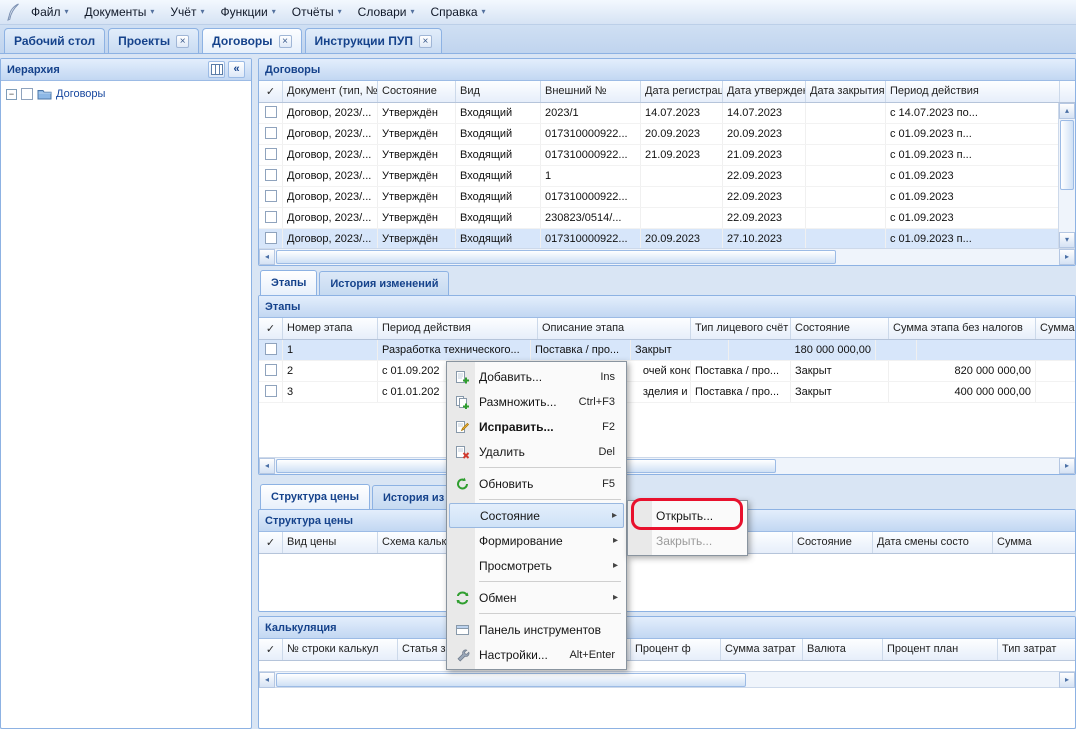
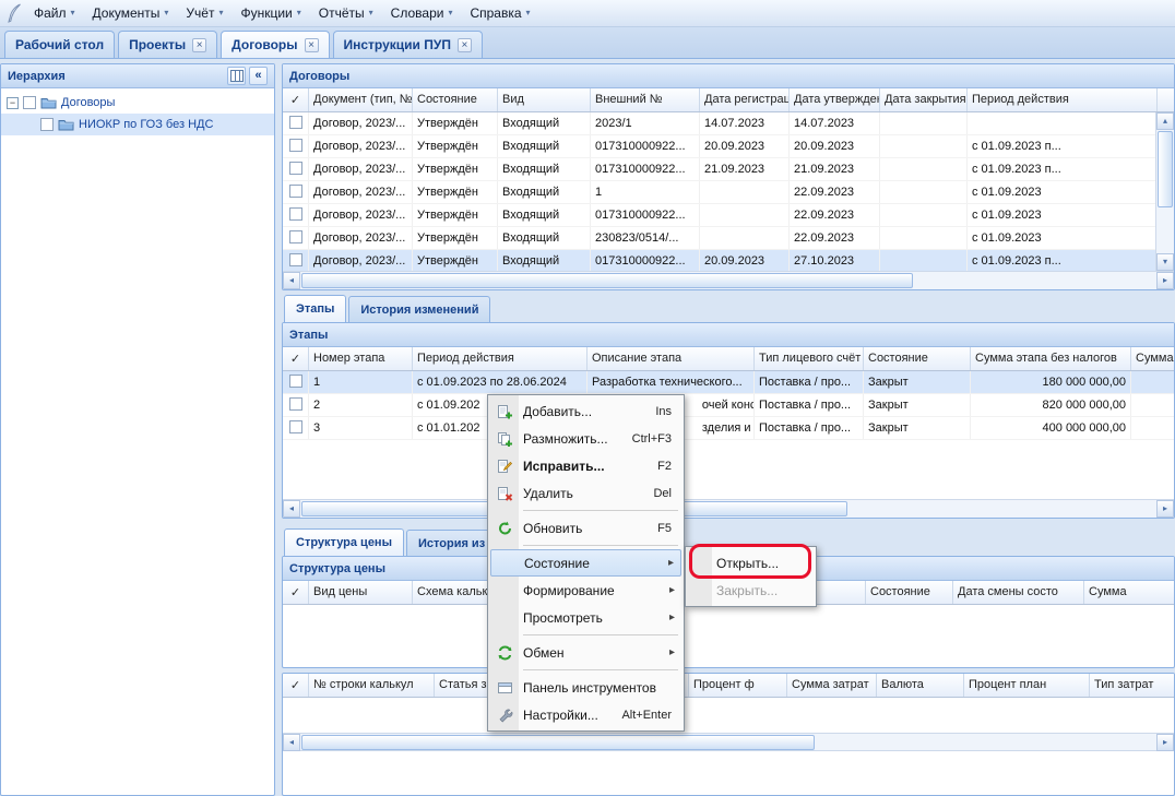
  Файл
  ▾
  Документы
  ▾
  Учёт
  ▾
  Функции
  ▾
  Отчёты
  ▾
  Словари
  ▾
  Справка
  ▾
  Рабочий стол
  Проекты
  ×
  Договоры
  ×
  Инструкции ПУП
  ×
  Иерархия
  «
  −
  Договоры
+ НИОКР по ГОЗ без НДС
  Договоры
  ✓
  Документ (тип, №
  Состояние
  Вид
  Внешний №
  Дата регистрац
  Дата утвержден
  Дата закрытия
  Период действия
  Договор, 2023/...
  Утверждён
  Входящий
  2023/1
  14.07.2023
  14.07.2023
- с 14.07.2023 по...
  Договор, 2023/...
  Утверждён
  Входящий
  017310000922...
  20.09.2023
  20.09.2023
  с 01.09.2023 п...
  Договор, 2023/...
  Утверждён
  Входящий
  017310000922...
  21.09.2023
  21.09.2023
  с 01.09.2023 п...
  Договор, 2023/...
  Утверждён
  Входящий
  1
  22.09.2023
  с 01.09.2023
  Договор, 2023/...
  Утверждён
  Входящий
  017310000922...
  22.09.2023
  с 01.09.2023
  Договор, 2023/...
  Утверждён
  Входящий
  230823/0514/...
  22.09.2023
  с 01.09.2023
  Договор, 2023/...
  Утверждён
  Входящий
  017310000922...
  20.09.2023
  27.10.2023
  с 01.09.2023 п...
  ▴
  ▾
  ◂
  ▸
  Этапы
  История изменений
  Этапы
  ✓
  Номер этапа
  Период действия
  Описание этапа
  Тип лицевого счёт
  Состояние
  Сумма этапа без налогов
  Сумма
  1
+ с 01.09.2023 по 28.06.2024
  Разработка технического...
  Поставка / про...
  Закрыт
  180 000 000,00
  2
  с 01.09.202
  очей конс
  Поставка / про...
  Закрыт
  820 000 000,00
  3
  с 01.01.202
  зделия и
  Поставка / про...
  Закрыт
  400 000 000,00
  ◂
  ▸
  Структура цены
  История из
  Структура цены
  ✓
  Вид цены
  Схема кальк
  Состояние
  Дата смены состо
  Сумма
- Калькуляция
  ✓
  № строки калькул
  Статья з
  Процент ф
  Сумма затрат
  Валюта
  Процент план
  Тип затрат
  ◂
  ▸
  Добавить...
  Ins
  Размножить...
  Ctrl+F3
  Исправить...
  F2
  Удалить
  Del
  Обновить
  F5
  Состояние
  ▸
  Формирование
  ▸
  Просмотреть
  ▸
  Обмен
  ▸
  Панель инструментов
  Настройки...
  Alt+Enter
  Открыть...
  Закрыть...
